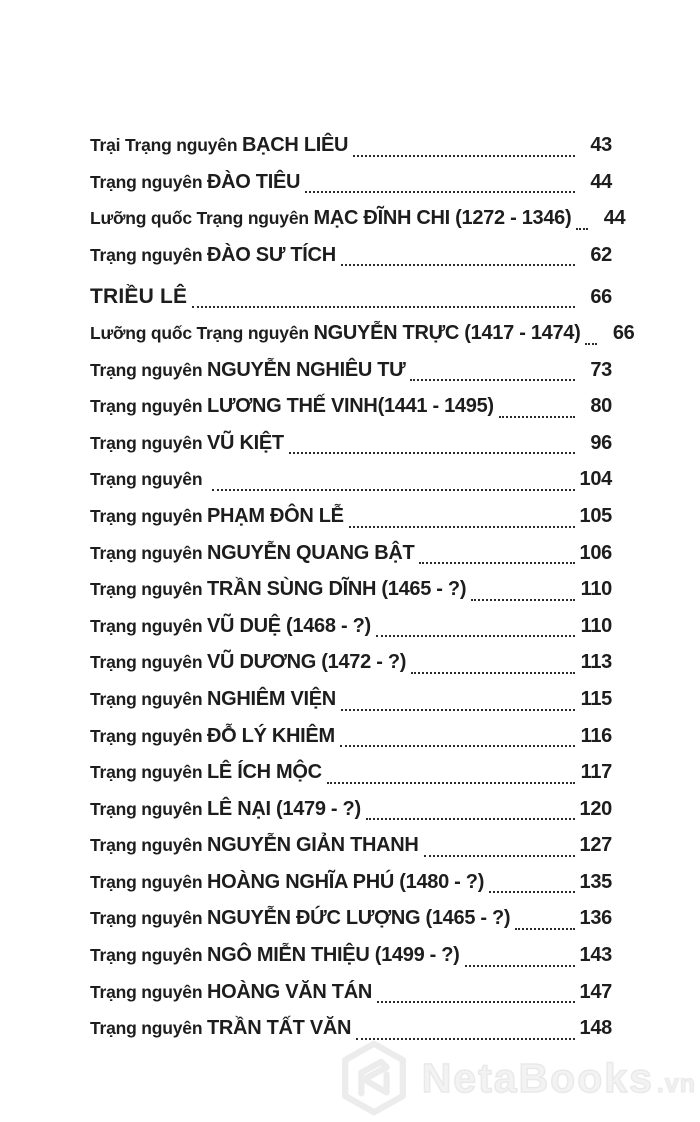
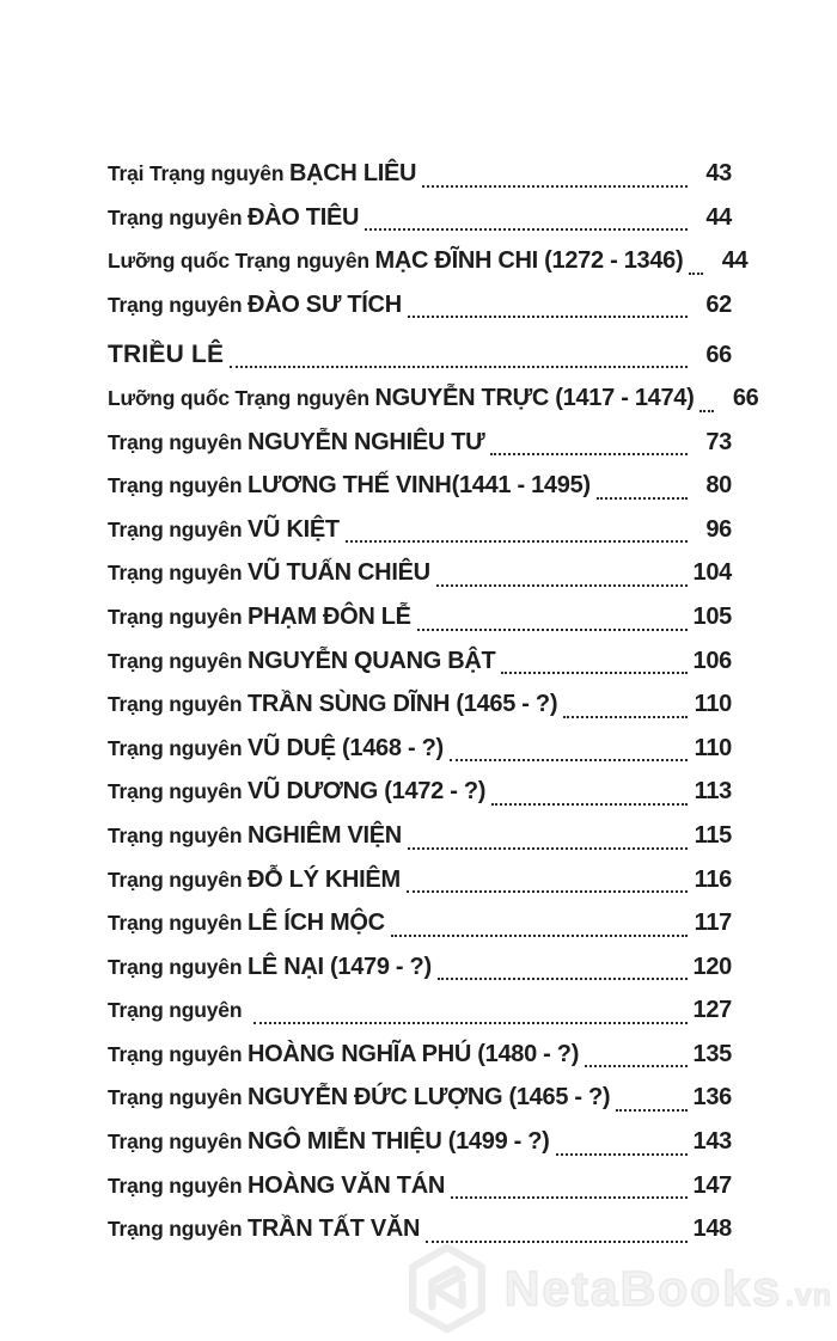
  Trại Trạng nguyên
  BẠCH LIÊU
  43
  Trạng nguyên
  ĐÀO TIÊU
  44
  Lưỡng quốc Trạng nguyên
  MẠC ĐĨNH CHI
  (1272 - 1346)
  44
  Trạng nguyên
  ĐÀO SƯ TÍCH
  62
  TRIỀU LÊ
  66
  Lưỡng quốc Trạng nguyên
  NGUYỄN TRỰC
  (1417 - 1474)
  66
  Trạng nguyên
  NGUYỄN NGHIÊU TƯ
  73
  Trạng nguyên
  LƯƠNG THẾ VINH
  (1441 - 1495)
  80
  Trạng nguyên
  VŨ KIỆT
  96
  Trạng nguyên
+ VŨ TUẤN CHIÊU
  104
  Trạng nguyên
  PHẠM ĐÔN LỄ
  105
  Trạng nguyên
  NGUYỄN QUANG BẬT
  106
  Trạng nguyên
  TRẦN SÙNG DĨNH
  (1465 - ?)
  110
  Trạng nguyên
  VŨ DUỆ
  (1468 - ?)
  110
  Trạng nguyên
  VŨ DƯƠNG
  (1472 - ?)
  113
  Trạng nguyên
  NGHIÊM VIỆN
  115
  Trạng nguyên
  ĐỖ LÝ KHIÊM
  116
  Trạng nguyên
  LÊ ÍCH MỘC
  117
  Trạng nguyên
  LÊ NẠI
  (1479 - ?)
  120
  Trạng nguyên
- NGUYỄN GIẢN THANH
  127
  Trạng nguyên
  HOÀNG NGHĨA PHÚ
  (1480 - ?)
  135
  Trạng nguyên
  NGUYỄN ĐỨC LƯỢNG
  (1465 - ?)
  136
  Trạng nguyên
  NGÔ MIỄN THIỆU
  (1499 - ?)
  143
  Trạng nguyên
  HOÀNG VĂN TÁN
  147
  Trạng nguyên
  TRẦN TẤT VĂN
  148
